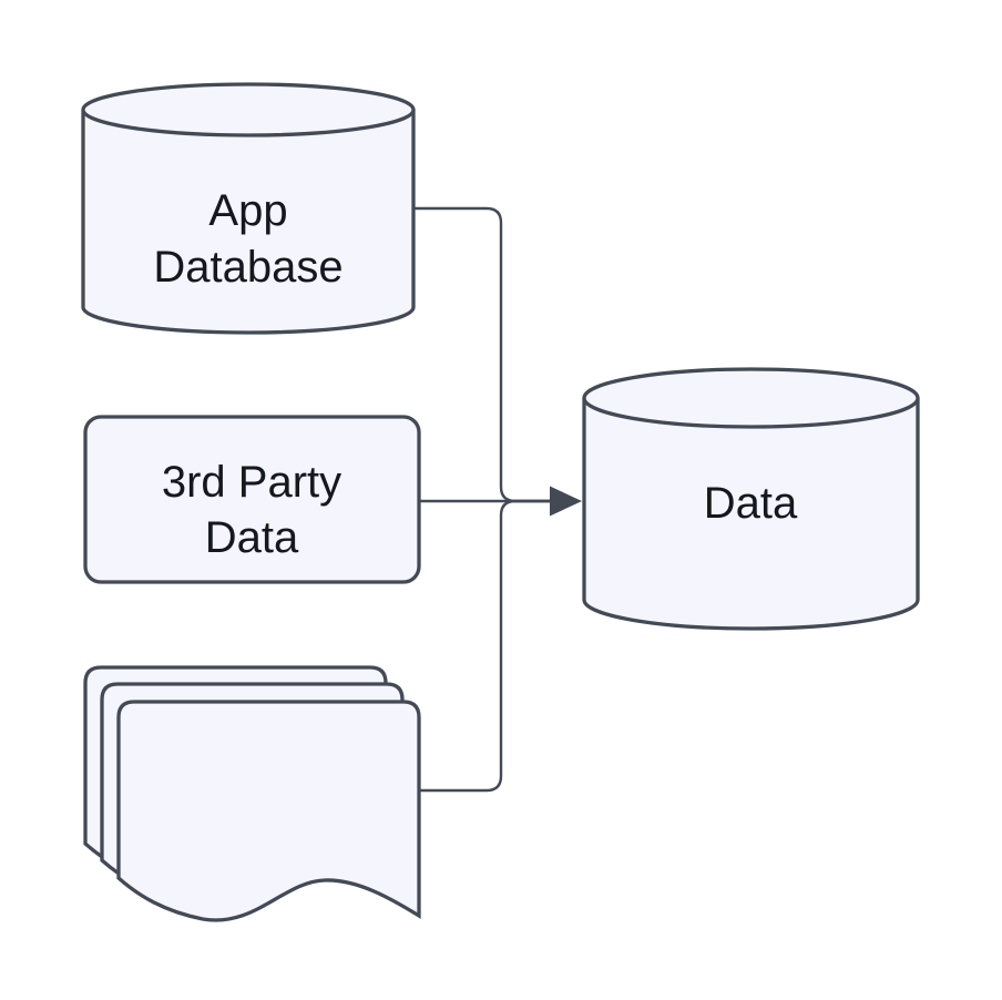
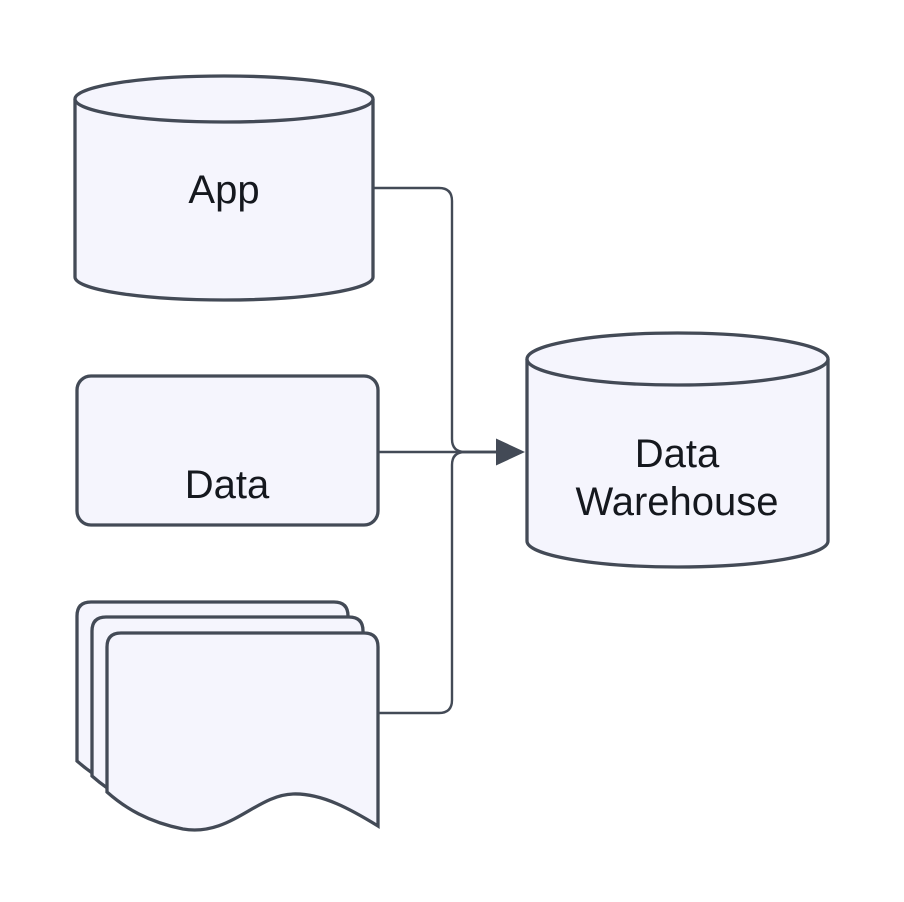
  App
- Database
- 3rd Party
  Data
  Data
+ Warehouse
